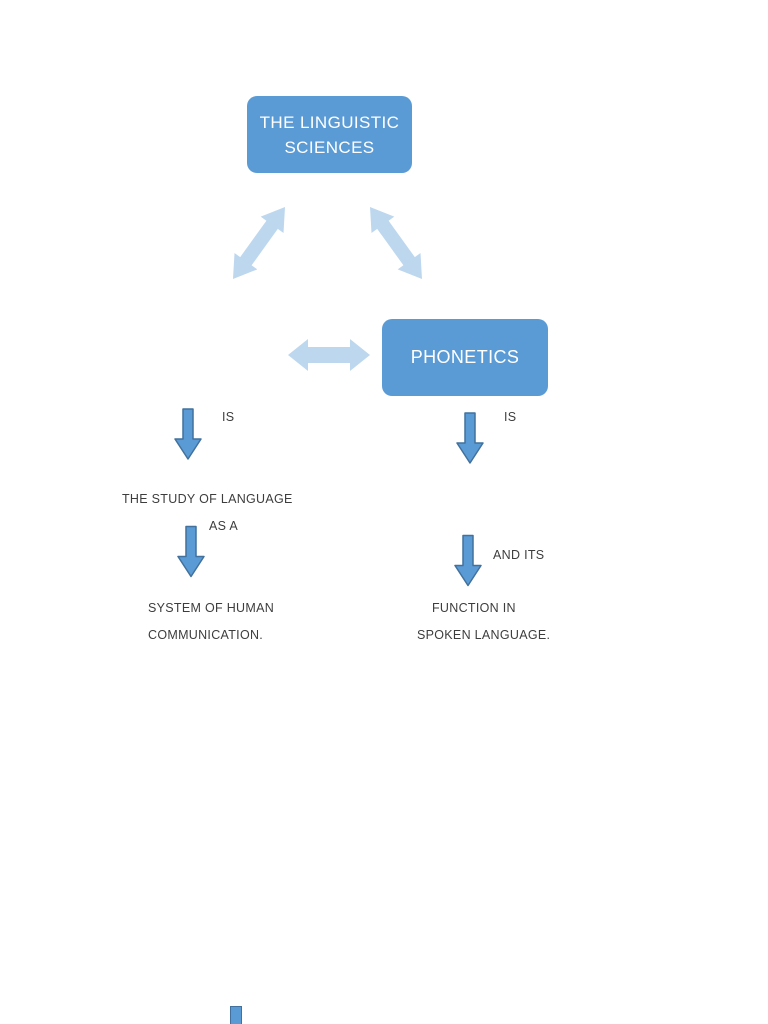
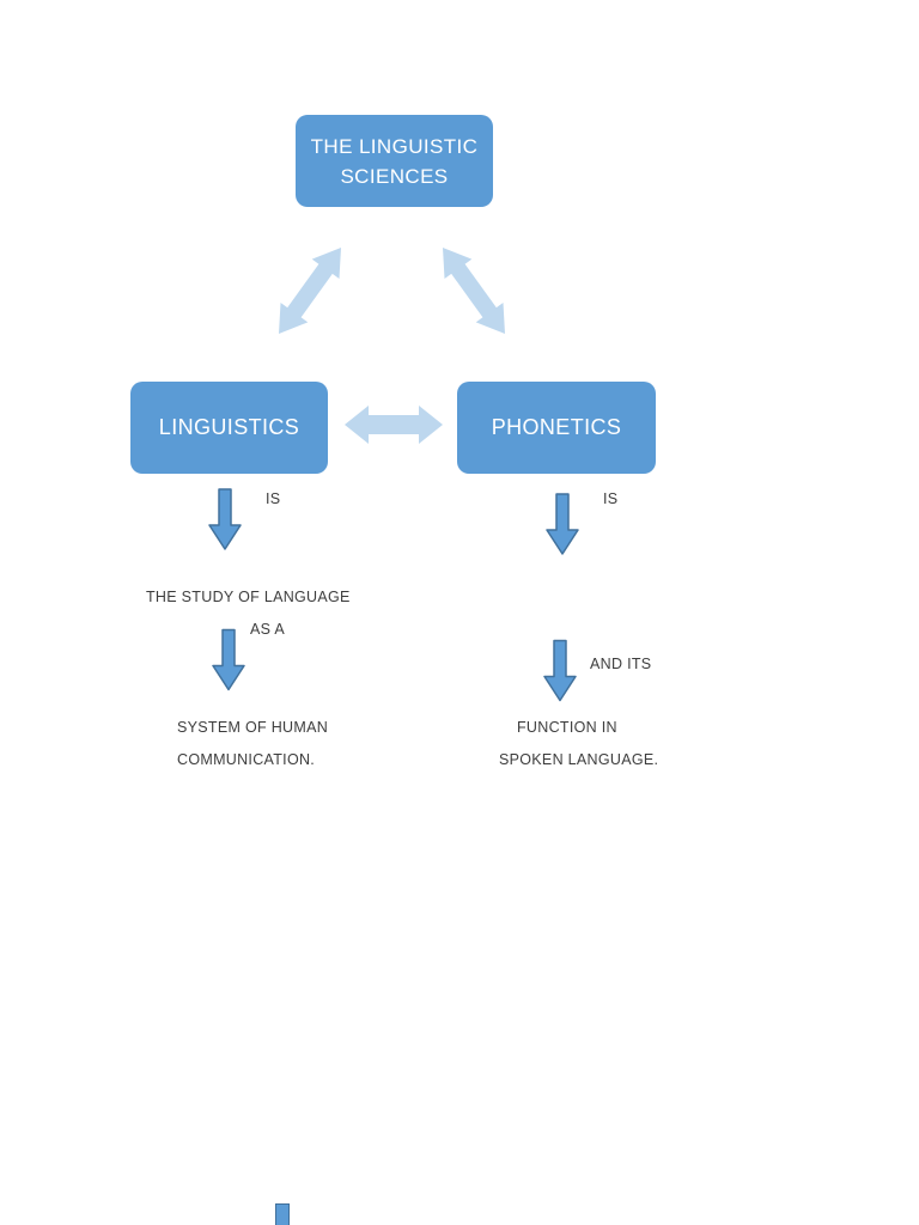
  THE LINGUISTIC SCIENCES
+ LINGUISTICS
  PHONETICS
  IS
  THE STUDY OF LANGUAGE
  AS A
  SYSTEM OF HUMAN
  COMMUNICATION.
  IS
  AND ITS
  FUNCTION IN
  SPOKEN LANGUAGE.
